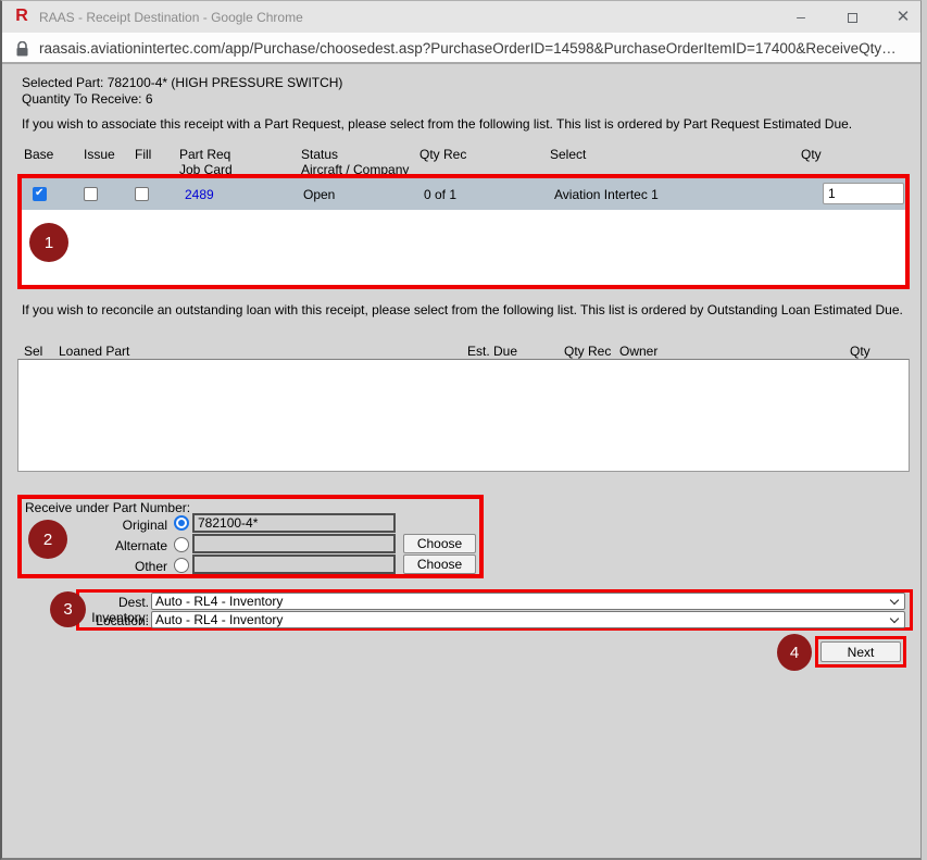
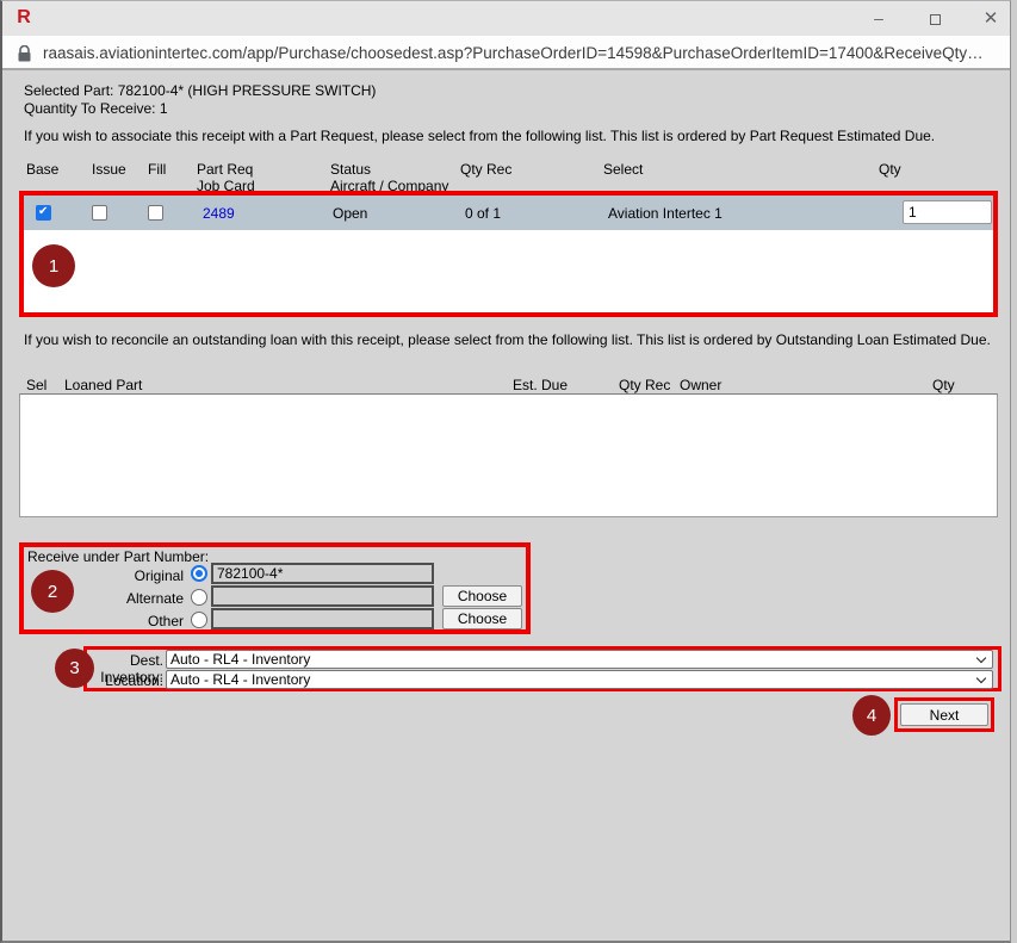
  R
- RAAS - Receipt Destination - Google Chrome
  –
  ✕
  raasais.aviationintertec.com/app/Purchase/choosedest.asp?PurchaseOrderID=14598&PurchaseOrderItemID=17400&ReceiveQty…
  Selected Part: 782100-4* (HIGH PRESSURE SWITCH)
- Quantity To Receive: 6
+ Quantity To Receive: 1
  If you wish to associate this receipt with a Part Request, please select from the following list. This list is ordered by Part Request Estimated Due.
  Base
  Issue
  Fill
  Part Req
  Job Card
  Status
  Aircraft / Company
  Qty Rec
  Select
  Qty
  2489
  Open
  0 of 1
  Aviation Intertec 1
  1
  1
  If you wish to reconcile an outstanding loan with this receipt, please select from the following list. This list is ordered by Outstanding Loan Estimated Due.
  Sel
  Loaned Part
  Est. Due
  Qty Rec
  Owner
  Qty
  Receive under Part Number:
  Original
  782100-4*
  Alternate
  Choose
  Other
  Choose
  2
  Dest. Inventory:
  Auto - RL4 - Inventory
  Location:
  Auto - RL4 - Inventory
  3
  Next
  4
